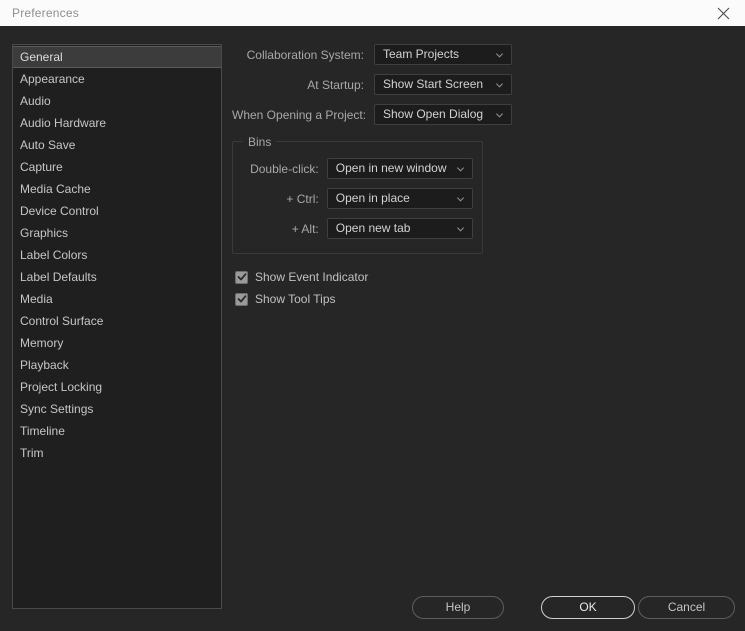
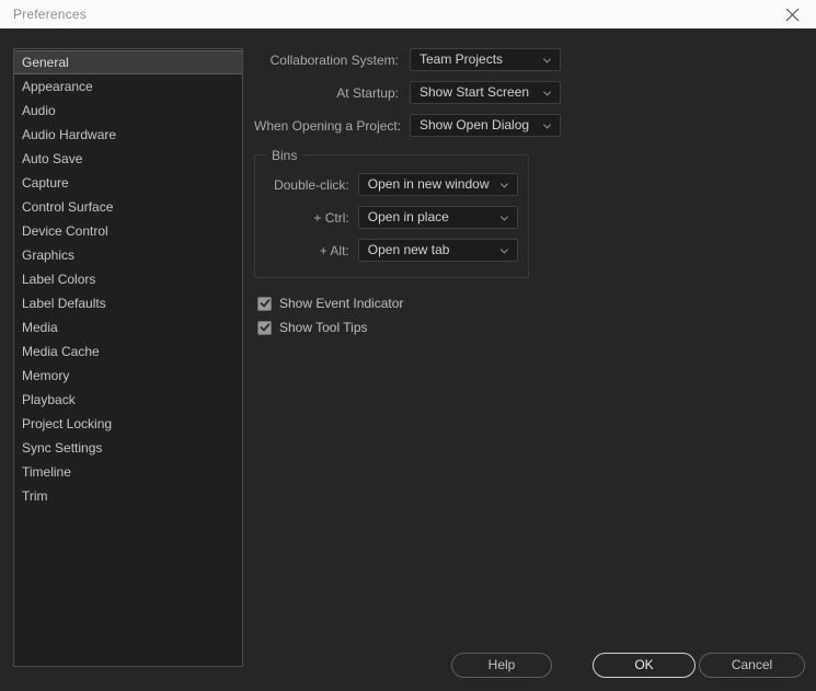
  Preferences
  General
  Appearance
  Audio
  Audio Hardware
  Auto Save
  Capture
- Media Cache
+ Control Surface
  Device Control
  Graphics
  Label Colors
  Label Defaults
  Media
- Control Surface
+ Media Cache
  Memory
  Playback
  Project Locking
  Sync Settings
  Timeline
  Trim
  Collaboration System:
  Team Projects
  At Startup:
  Show Start Screen
  When Opening a Project:
  Show Open Dialog
  Bins
  Double-click:
  Open in new window
  + Ctrl:
  Open in place
  + Alt:
  Open new tab
  Show Event Indicator
  Show Tool Tips
  Help
  OK
  Cancel
